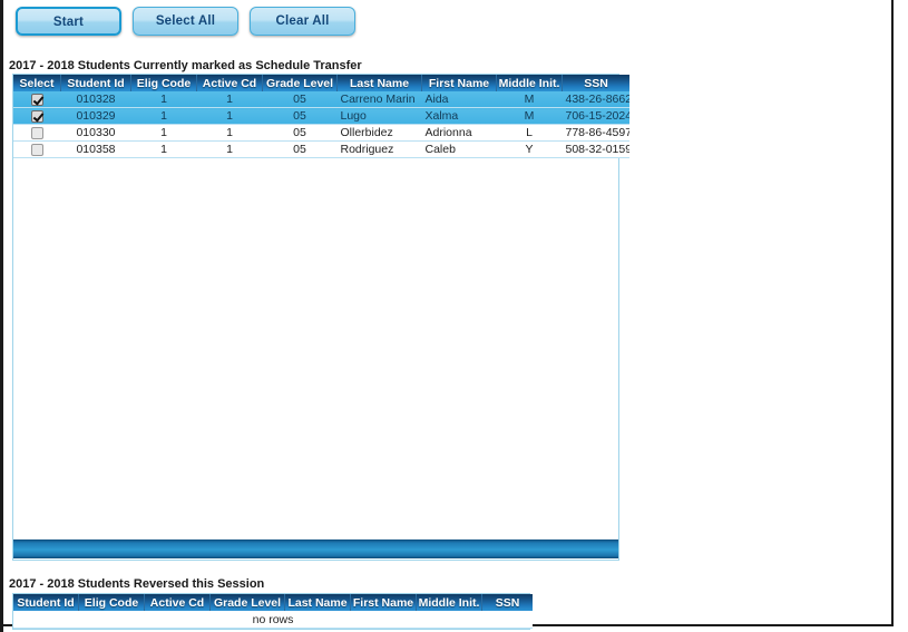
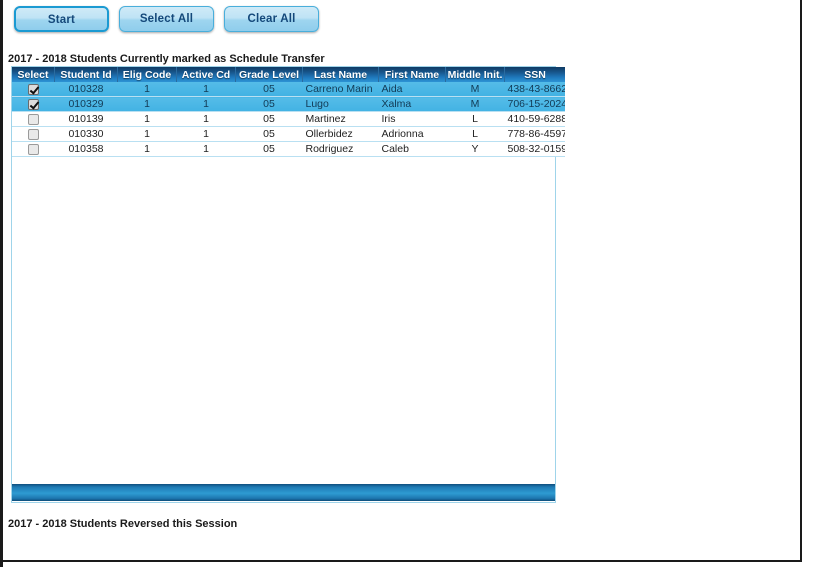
  Start
  Select All
  Clear All
  2017 - 2018 Students Currently marked as Schedule Transfer
  Select	Student Id	Elig Code	Active Cd	Grade Level	Last Name	First Name	Middle Init.	SSN
- 	010328	1	1	05	Carreno Marin	Aida	M	438-26-8662
+ 	010328	1	1	05	Carreno Marin	Aida	M	438-43-8662
  	010329	1	1	05	Lugo	Xalma	M	706-15-2024
+ 	010139	1	1	05	Martinez	Iris	L	410-59-6288
  	010330	1	1	05	Ollerbidez	Adrionna	L	778-86-4597
  	010358	1	1	05	Rodriguez	Caleb	Y	508-32-0159
  2017 - 2018 Students Reversed this Session
- Student Id	Elig Code	Active Cd	Grade Level	Last Name	First Name	Middle Init.	SSN
- no rows
